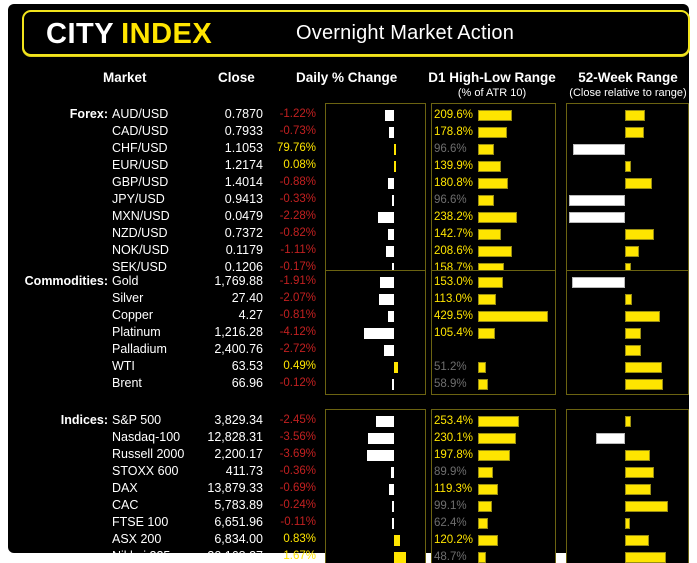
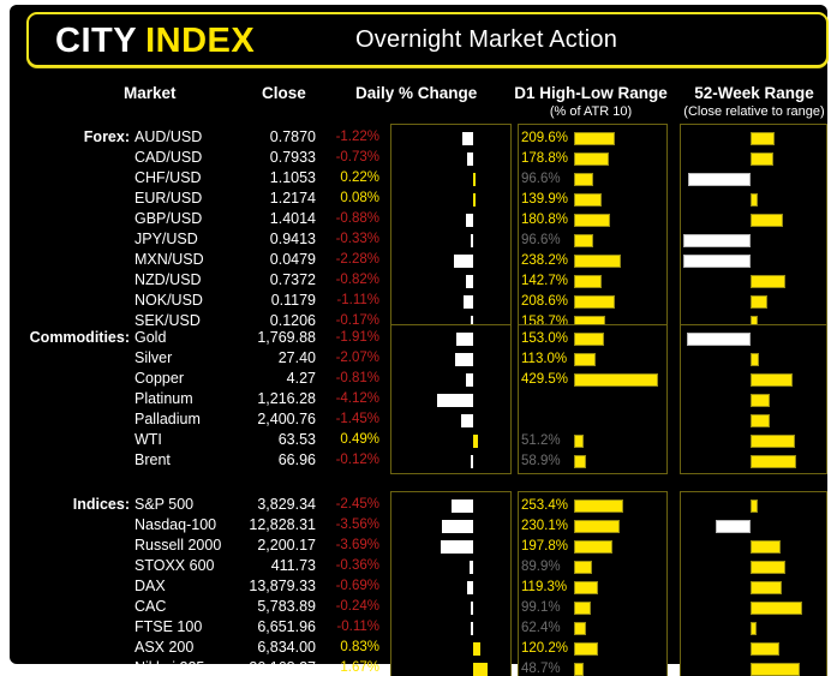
  CITY INDEX
  Overnight Market Action
  Market
  Close
  Daily % Change
  D1 High-Low Range
  (% of ATR 10)
  52-Week Range
  (Close relative to range)
  Forex:
  AUD/USD
  0.7870
  -1.22%
  CAD/USD
  0.7933
  -0.73%
  CHF/USD
  1.1053
- 79.76%
+ 0.22%
  EUR/USD
  1.2174
  0.08%
  GBP/USD
  1.4014
  -0.88%
  JPY/USD
  0.9413
  -0.33%
  MXN/USD
  0.0479
  -2.28%
  NZD/USD
  0.7372
  -0.82%
  NOK/USD
  0.1179
  -1.11%
  SEK/USD
  0.1206
  -0.17%
  Commodities:
  Gold
  1,769.88
  -1.91%
  Silver
  27.40
  -2.07%
  Copper
  4.27
  -0.81%
  Platinum
  1,216.28
  -4.12%
  Palladium
  2,400.76
- -2.72%
+ -1.45%
  WTI
  63.53
  0.49%
  Brent
  66.96
  -0.12%
  Indices:
  S&P 500
  3,829.34
  -2.45%
  Nasdaq-100
  12,828.31
  -3.56%
  Russell 2000
  2,200.17
  -3.69%
  STOXX 600
  411.73
  -0.36%
  DAX
  13,879.33
  -0.69%
  CAC
  5,783.89
  -0.24%
  FTSE 100
  6,651.96
  -0.11%
  ASX 200
  6,834.00
  0.83%
  Nikkei 225
  30,168.27
  1.67%
  209.6%
  178.8%
  96.6%
  139.9%
  180.8%
  96.6%
  238.2%
  142.7%
  208.6%
  158.7%
  153.0%
  113.0%
  429.5%
- 105.4%
  51.2%
  58.9%
  253.4%
  230.1%
  197.8%
  89.9%
  119.3%
  99.1%
  62.4%
  120.2%
  48.7%
